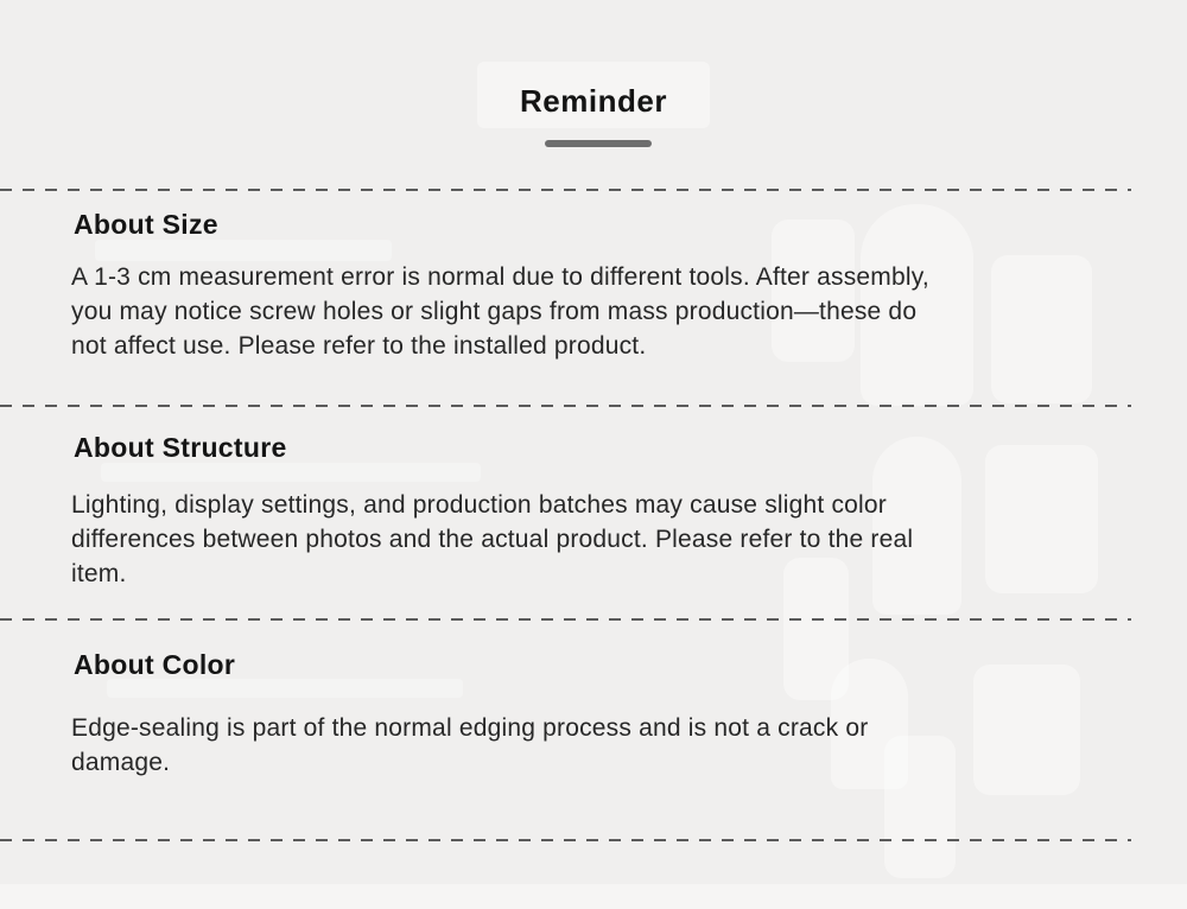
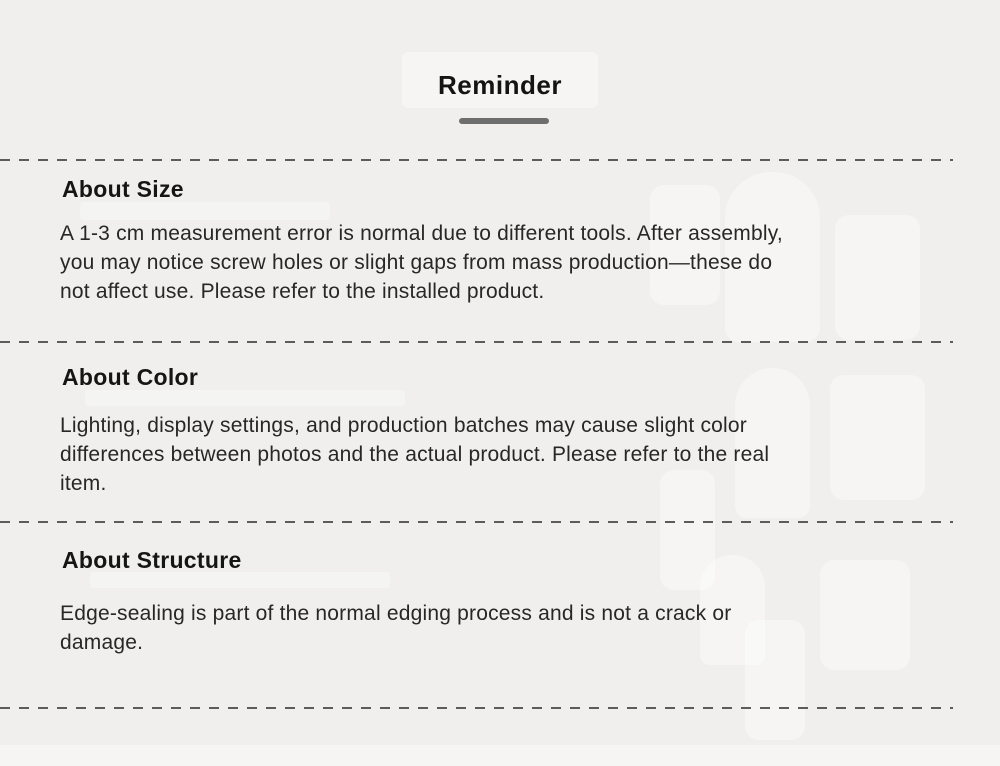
  Reminder
  About Size
  A 1-3 cm measurement error is normal due to different tools. After assembly,
  you may notice screw holes or slight gaps from mass production—these do
  not affect use. Please refer to the installed product.
- About Structure
+ About Color
  Lighting, display settings, and production batches may cause slight color
  differences between photos and the actual product. Please refer to the real
  item.
- About Color
+ About Structure
  Edge-sealing is part of the normal edging process and is not a crack or
  damage.
